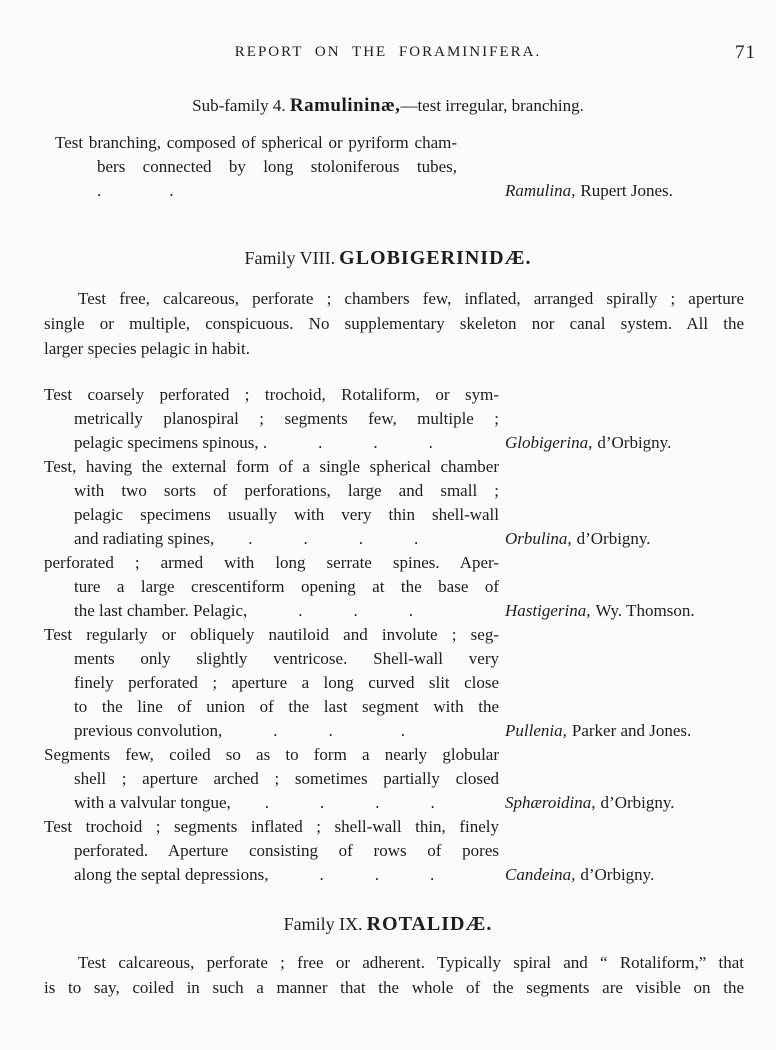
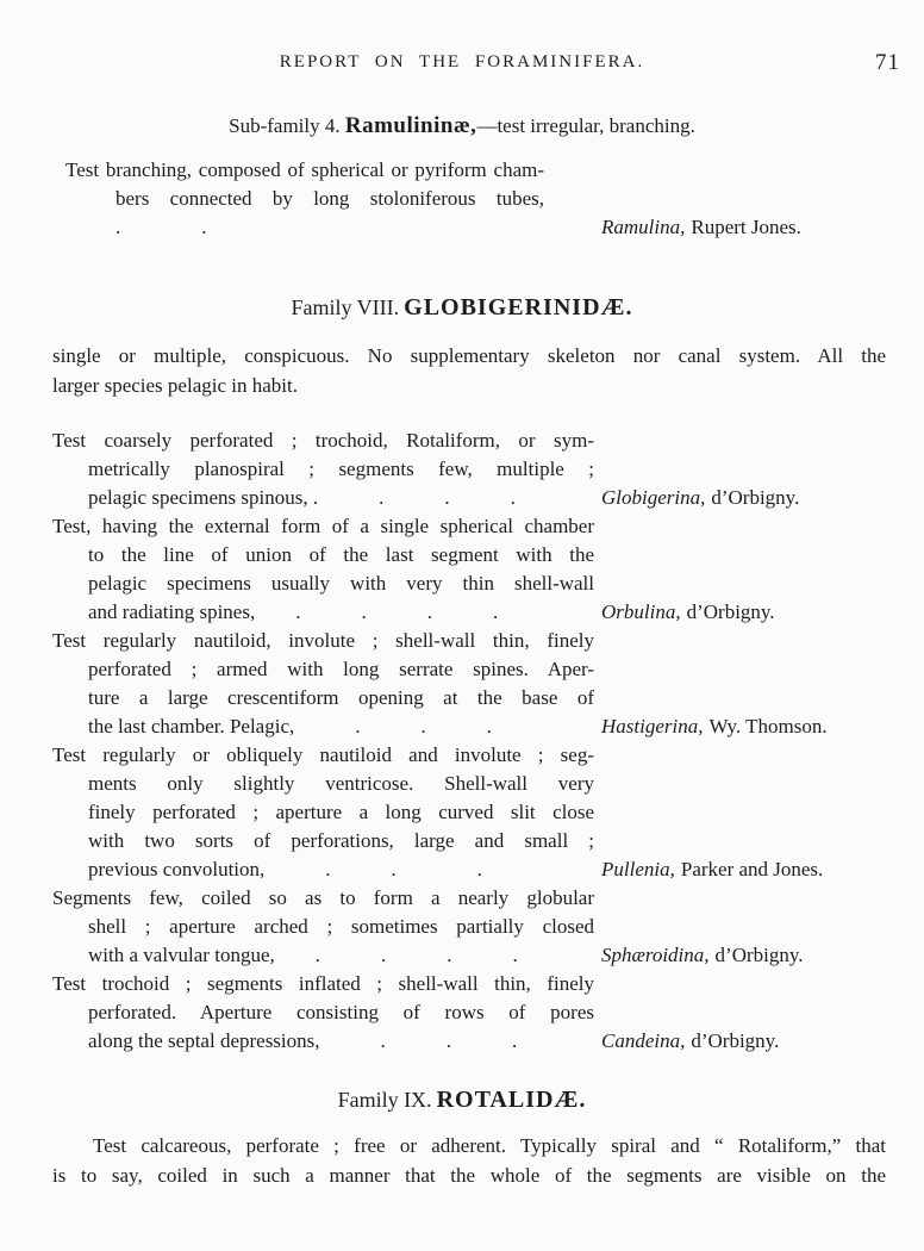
  REPORT ON THE FORAMINIFERA.
  71
  Sub-family 4. Ramulininæ,—test irregular, branching.
  Test branching, composed of spherical or pyriform cham-
  bers connected by long stoloniferous tubes, . .
  Ramulina, Rupert Jones.
  Family VIII. GLOBIGERINIDÆ.
- Test free, calcareous, perforate ; chambers few, inflated, arranged spirally ; aperture
  single or multiple, conspicuous. No supplementary skeleton nor canal system. All the
  larger species pelagic in habit.
  Test coarsely perforated ; trochoid, Rotaliform, or sym-
  metrically planospiral ; segments few, multiple ;
  pelagic specimens spinous, . . . .
  Globigerina, d’Orbigny.
  Test, having the external form of a single spherical chamber
- with two sorts of perforations, large and small ;
+ to the line of union of the last segment with the
  pelagic specimens usually with very thin shell-wall
  and radiating spines, . . . .
  Orbulina, d’Orbigny.
+ Test regularly nautiloid, involute ; shell-wall thin, finely
  perforated ; armed with long serrate spines. Aper-
  ture a large crescentiform opening at the base of
  the last chamber. Pelagic, . . .
  Hastigerina, Wy. Thomson.
  Test regularly or obliquely nautiloid and involute ; seg-
  ments only slightly ventricose. Shell-wall very
  finely perforated ; aperture a long curved slit close
- to the line of union of the last segment with the
+ with two sorts of perforations, large and small ;
  previous convolution, . . .
  Pullenia, Parker and Jones.
  Segments few, coiled so as to form a nearly globular
  shell ; aperture arched ; sometimes partially closed
  with a valvular tongue, . . . .
  Sphæroidina, d’Orbigny.
  Test trochoid ; segments inflated ; shell-wall thin, finely
  perforated. Aperture consisting of rows of pores
  along the septal depressions, . . .
  Candeina, d’Orbigny.
  Family IX. ROTALIDÆ.
  Test calcareous, perforate ; free or adherent. Typically spiral and “ Rotaliform,” that
  is to say, coiled in such a manner that the whole of the segments are visible on the
